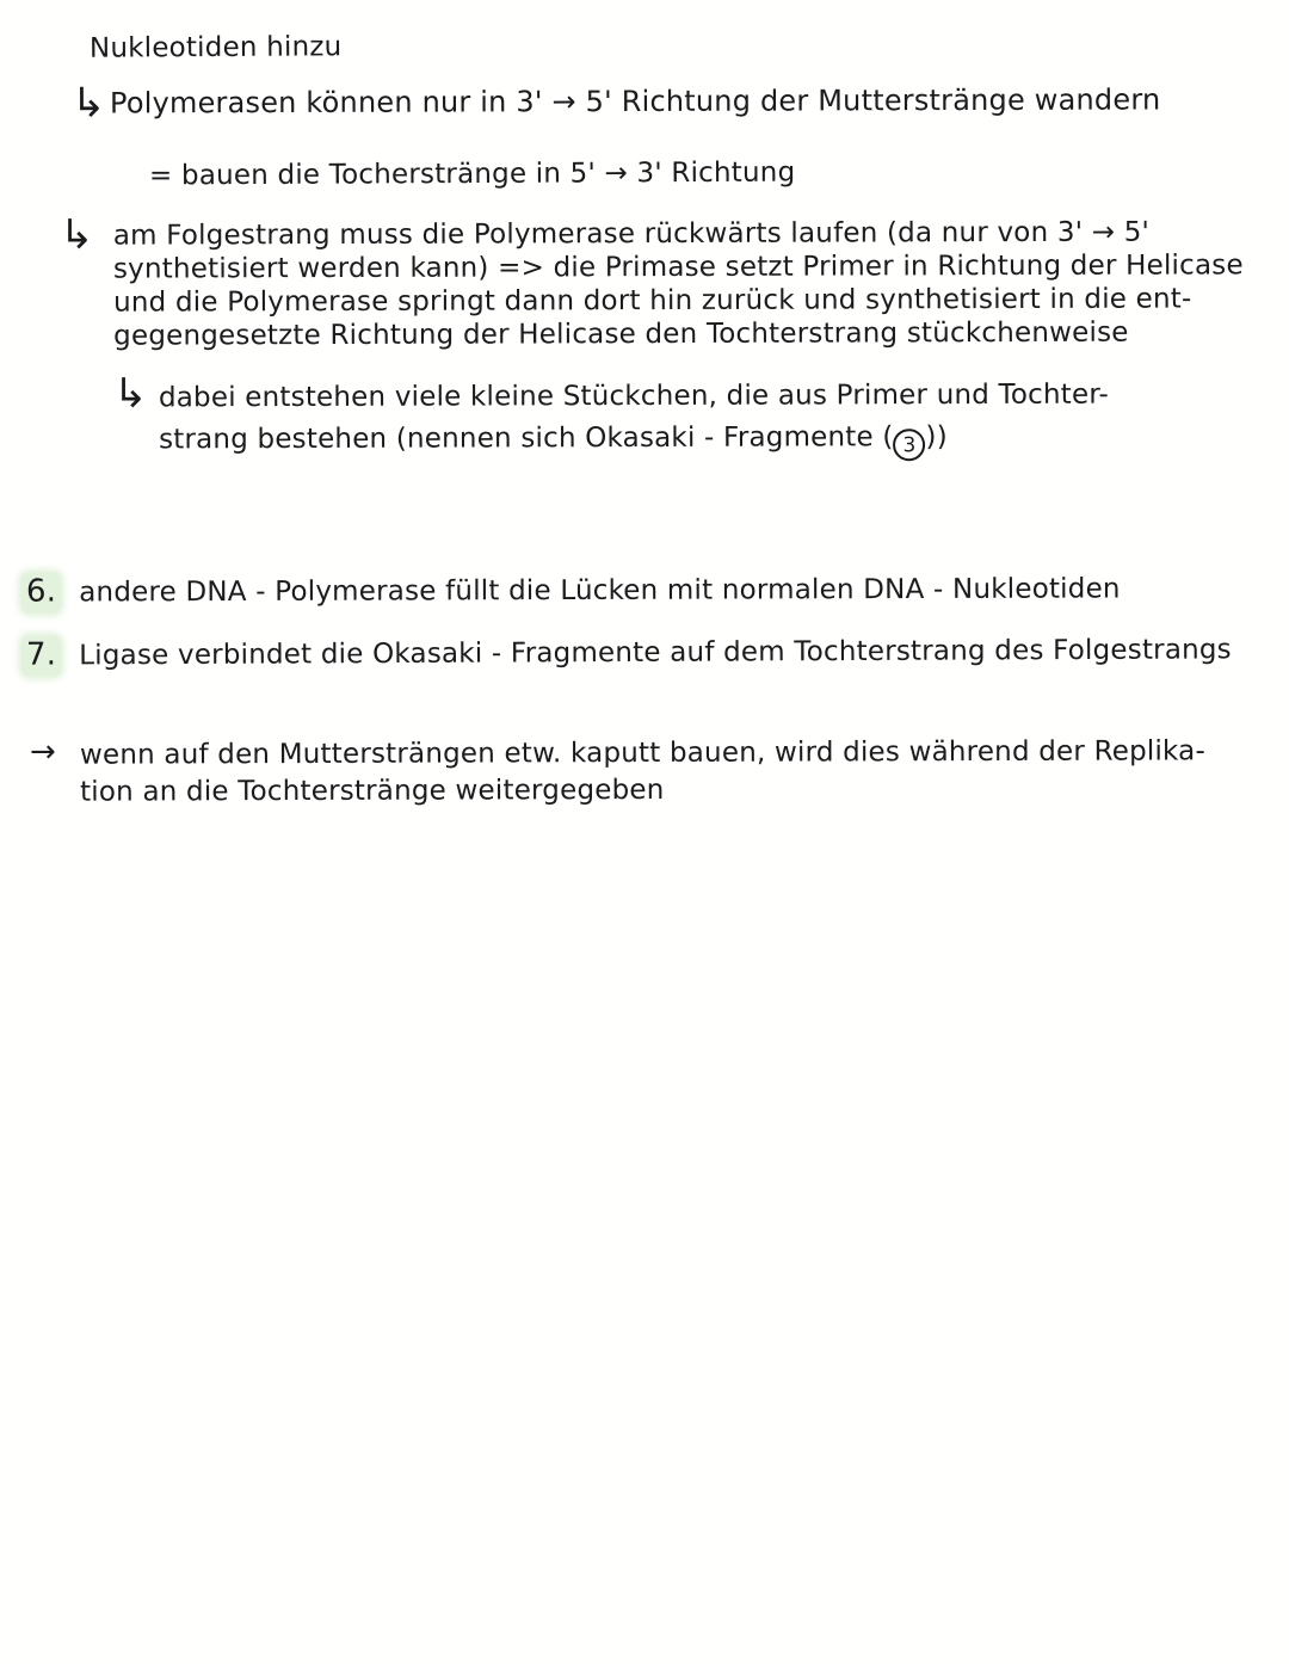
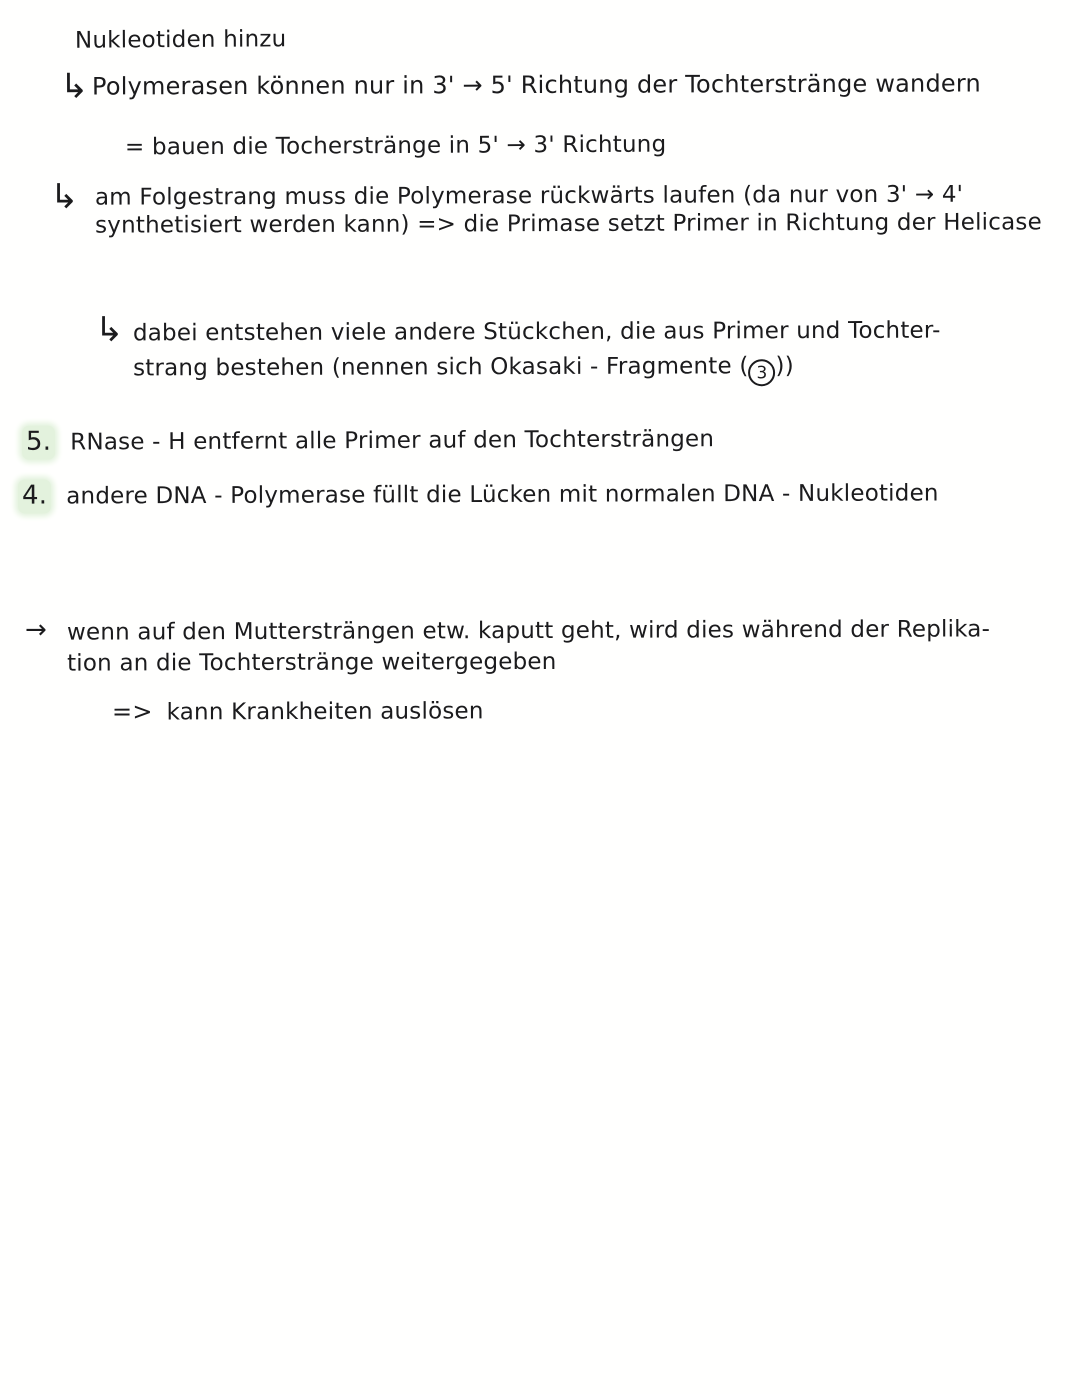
  Nukleotiden hinzu
  ↳
- Polymerasen können nur in 3' → 5' Richtung der Mutterstränge wandern
+ Polymerasen können nur in 3' → 5' Richtung der Tochterstränge wandern
  = bauen die Tocherstränge in 5' → 3' Richtung
  ↳
- am Folgestrang muss die Polymerase rückwärts laufen (da nur von 3' → 5'
+ am Folgestrang muss die Polymerase rückwärts laufen (da nur von 3' → 4'
  synthetisiert werden kann) => die Primase setzt Primer in Richtung der Helicase
- und die Polymerase springt dann dort hin zurück und synthetisiert in die ent-
- gegengesetzte Richtung der Helicase den Tochterstrang stückchenweise
  ↳
- dabei entstehen viele kleine Stückchen, die aus Primer und Tochter-
+ dabei entstehen viele andere Stückchen, die aus Primer und Tochter-
  strang bestehen (nennen sich Okasaki - Fragmente ( 3 ))
+ 5.
+ RNase - H entfernt alle Primer auf den Tochtersträngen
- 6.
+ 4.
  andere DNA - Polymerase füllt die Lücken mit normalen DNA - Nukleotiden
- 7.
- Ligase verbindet die Okasaki - Fragmente auf dem Tochterstrang des Folgestrangs
  →
- wenn auf den Muttersträngen etw. kaputt bauen, wird dies während der Replika-
+ wenn auf den Muttersträngen etw. kaputt geht, wird dies während der Replika-
  tion an die Tochterstränge weitergegeben
+ =>
+ kann Krankheiten auslösen
